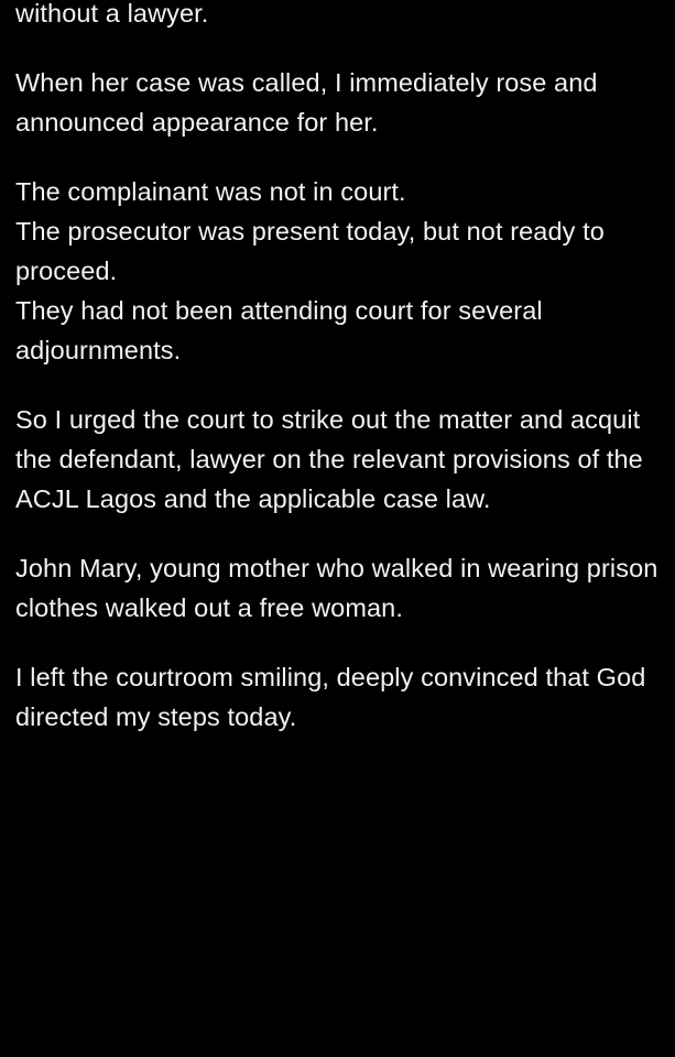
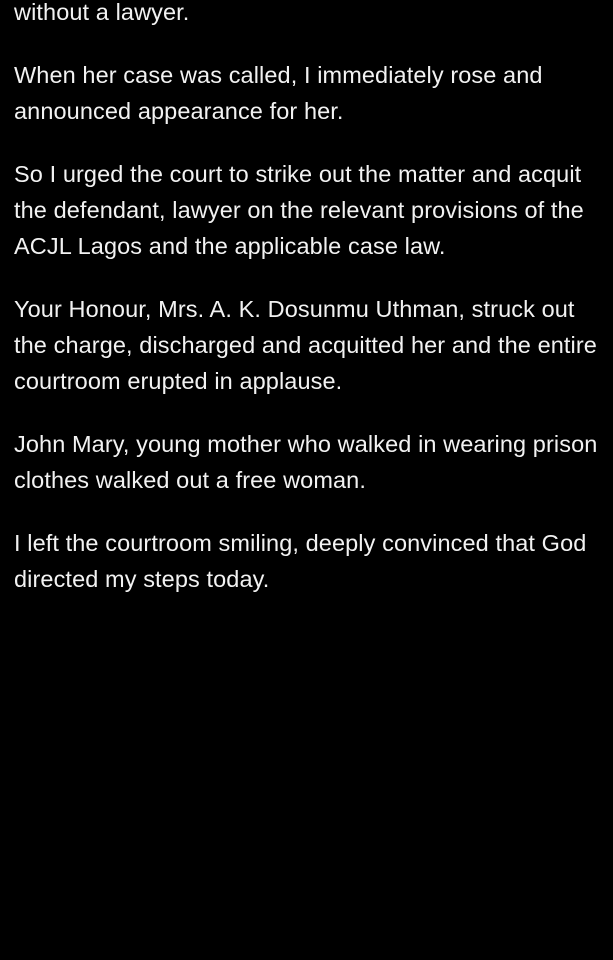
  without a lawyer.
  When her case was called, I immediately rose and announced appearance for her.
- The complainant was not in court.
- The prosecutor was present today, but not ready to proceed.
- They had not been attending court for several adjournments.
  So I urged the court to strike out the matter and acquit the defendant, lawyer on the relevant provisions of the ACJL Lagos and the applicable case law.
+ Your Honour, Mrs. A. K. Dosunmu Uthman, struck out the charge, discharged and acquitted her and the entire courtroom erupted in applause.
  John Mary, young mother who walked in wearing prison clothes walked out a free woman.
  I left the courtroom smiling, deeply convinced that God directed my steps today.
